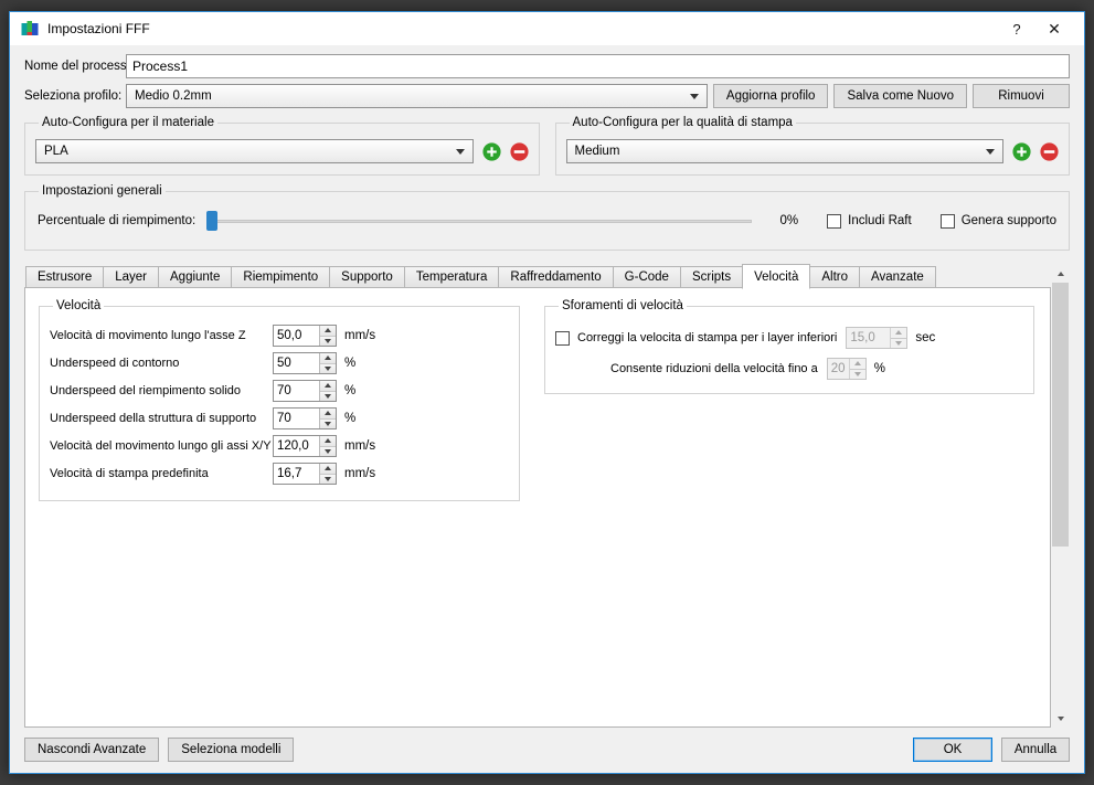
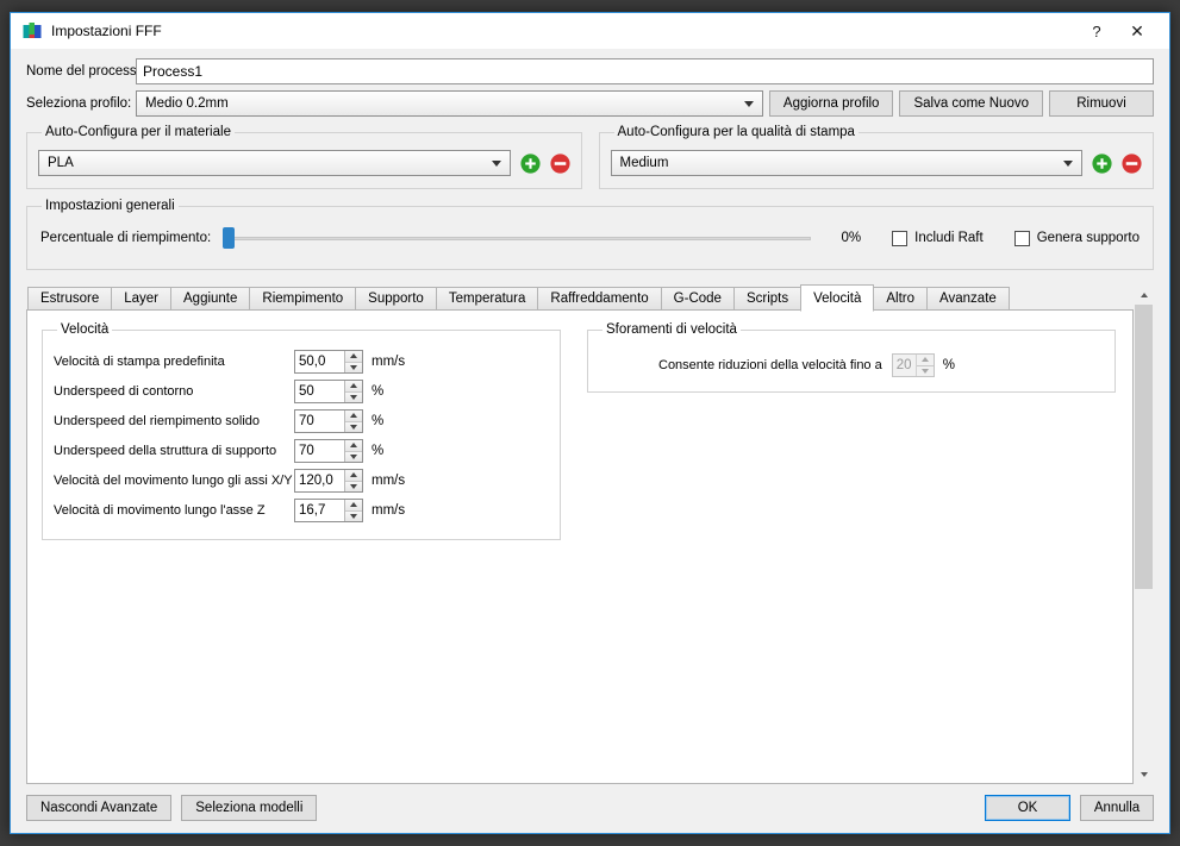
  Impostazioni FFF
  ?
  ✕
  Nome del process
  Process1
  Seleziona profilo:
  Medio 0.2mm
  Aggiorna profilo
  Salva come Nuovo
  Rimuovi
  Auto-Configura per il materiale
  PLA
  Auto-Configura per la qualità di stampa
  Medium
  Impostazioni generali
  Percentuale di riempimento:
  0%
  Includi Raft
  Genera supporto
  Estrusore
  Layer
  Aggiunte
  Riempimento
  Supporto
  Temperatura
  Raffreddamento
  G-Code
  Scripts
  Velocità
  Altro
  Avanzate
  Velocità
- Velocità di movimento lungo l'asse Z
+ Velocità di stampa predefinita
  50,0
  mm/s
  Underspeed di contorno
  50
  %
  Underspeed del riempimento solido
  70
  %
  Underspeed della struttura di supporto
  70
  %
  Velocità del movimento lungo gli assi X/Y
  120,0
  mm/s
- Velocità di stampa predefinita
+ Velocità di movimento lungo l'asse Z
  16,7
  mm/s
  Sforamenti di velocità
- Correggi la velocita di stampa per i layer inferiori
- 15,0
- sec
  Consente riduzioni della velocità fino a
  20
  %
  Nascondi Avanzate
  Seleziona modelli
  OK
  Annulla
